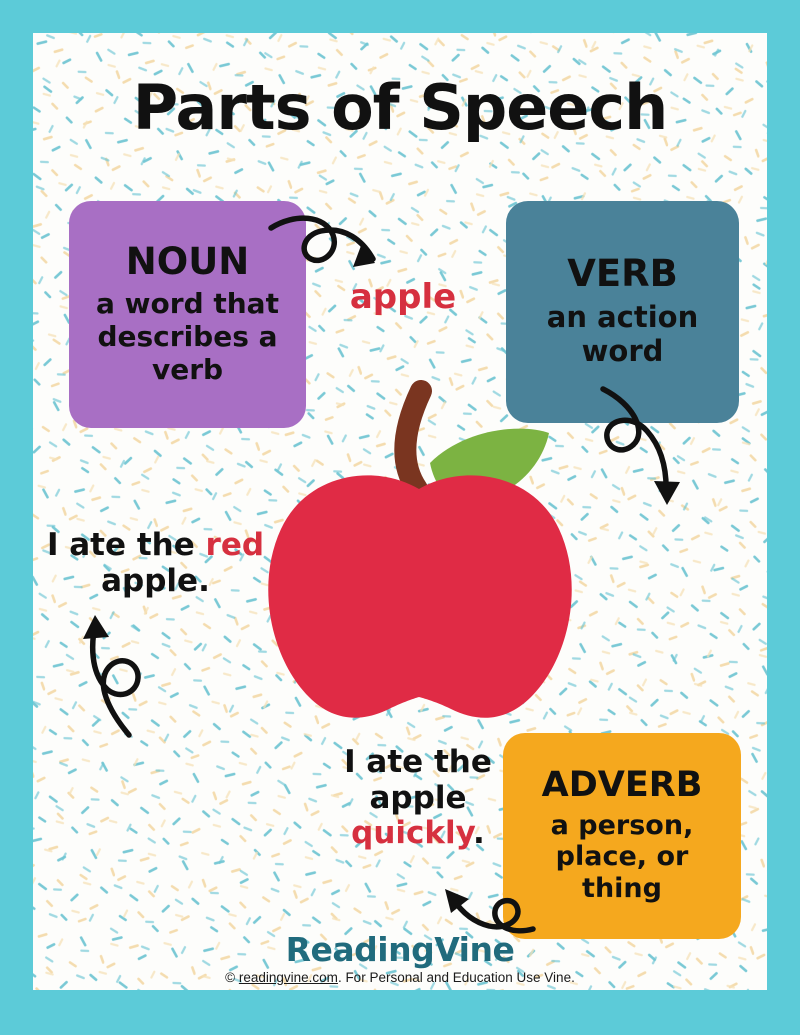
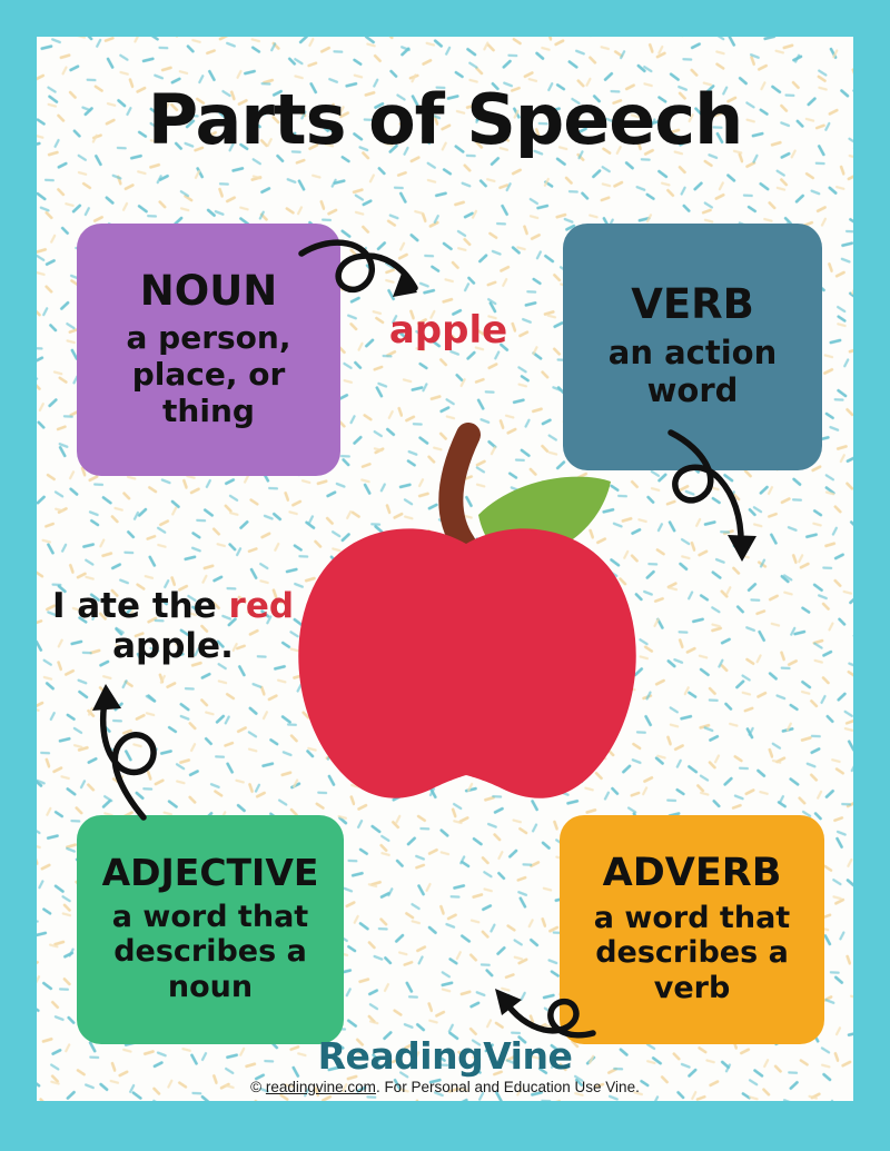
  Parts of Speech
  NOUN
- a word that describes a verb
+ a person, place, or thing
  VERB
  an action word
+ ADJECTIVE
+ a word that describes a noun
  ADVERB
- a person, place, or thing
+ a word that describes a verb
  apple
  I ate the red apple.
- I ate the apple quickly.
  ReadingVine
  © readingvine.com. For Personal and Education Use Vine.
